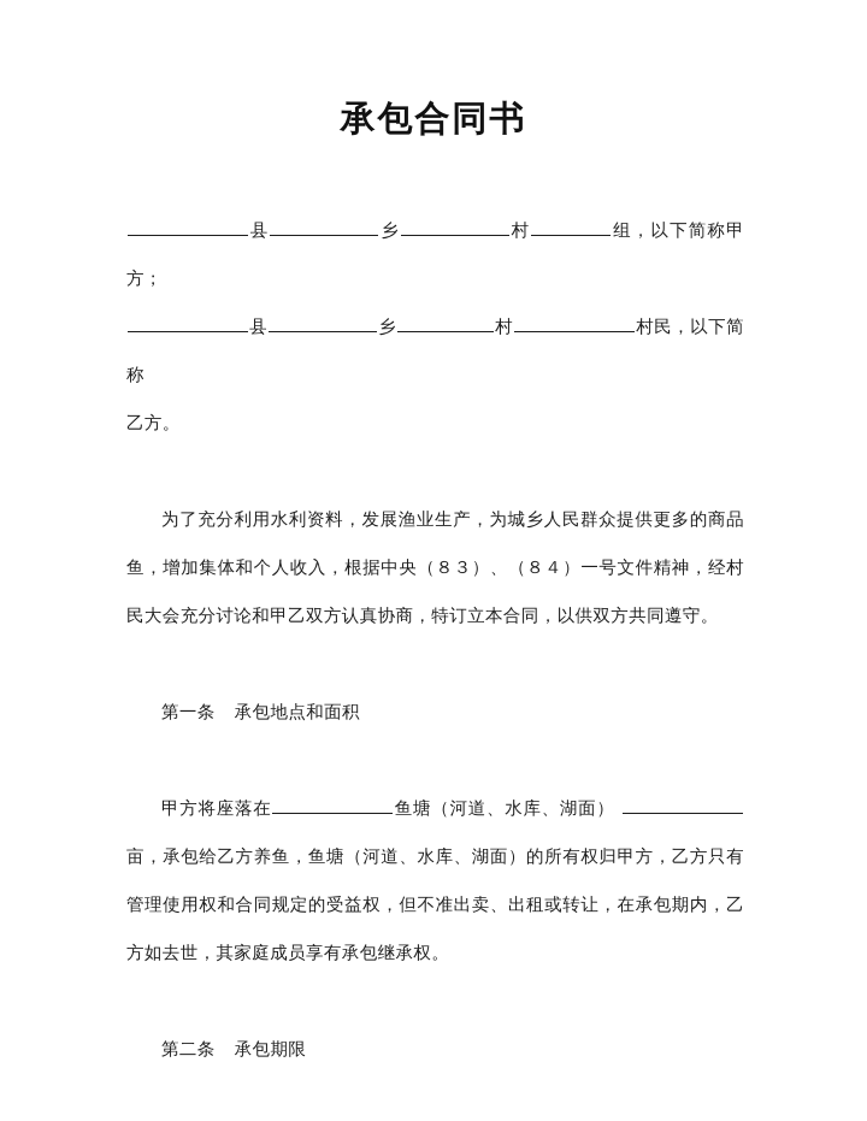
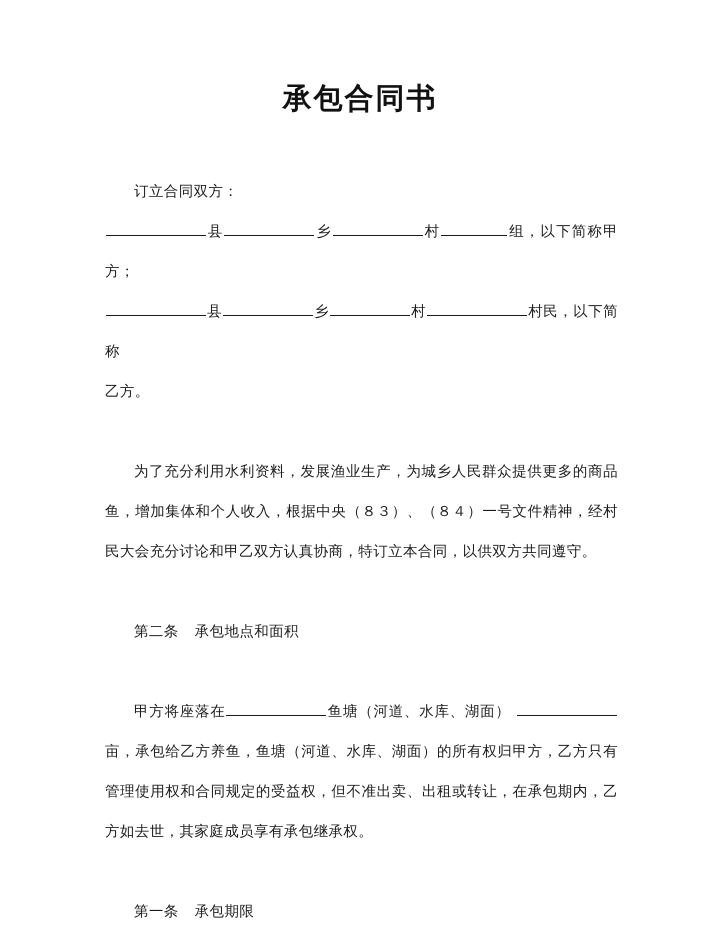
  承包合同书
+ 订立合同双方：
  县 乡 村 组，以下简称甲方；
  县 乡 村 村民，以下简称
  乙方。
  为了充分利用水利资料，发展渔业生产，为城乡人民群众提供更多的商品鱼，增加集体和个人收入，根据中央（８３）、（８４）一号文件精神，经村民大会充分讨论和甲乙双方认真协商，特订立本合同，以供双方共同遵守。
- 第一条 承包地点和面积
+ 第二条 承包地点和面积
  甲方将座落在 鱼塘（河道、水库、湖面） 亩，承包给乙方养鱼，鱼塘（河道、水库、湖面）的所有权归甲方，乙方只有管理使用权和合同规定的受益权，但不准出卖、出租或转让，在承包期内，乙方如去世，其家庭成员享有承包继承权。
- 第二条 承包期限
+ 第一条 承包期限
